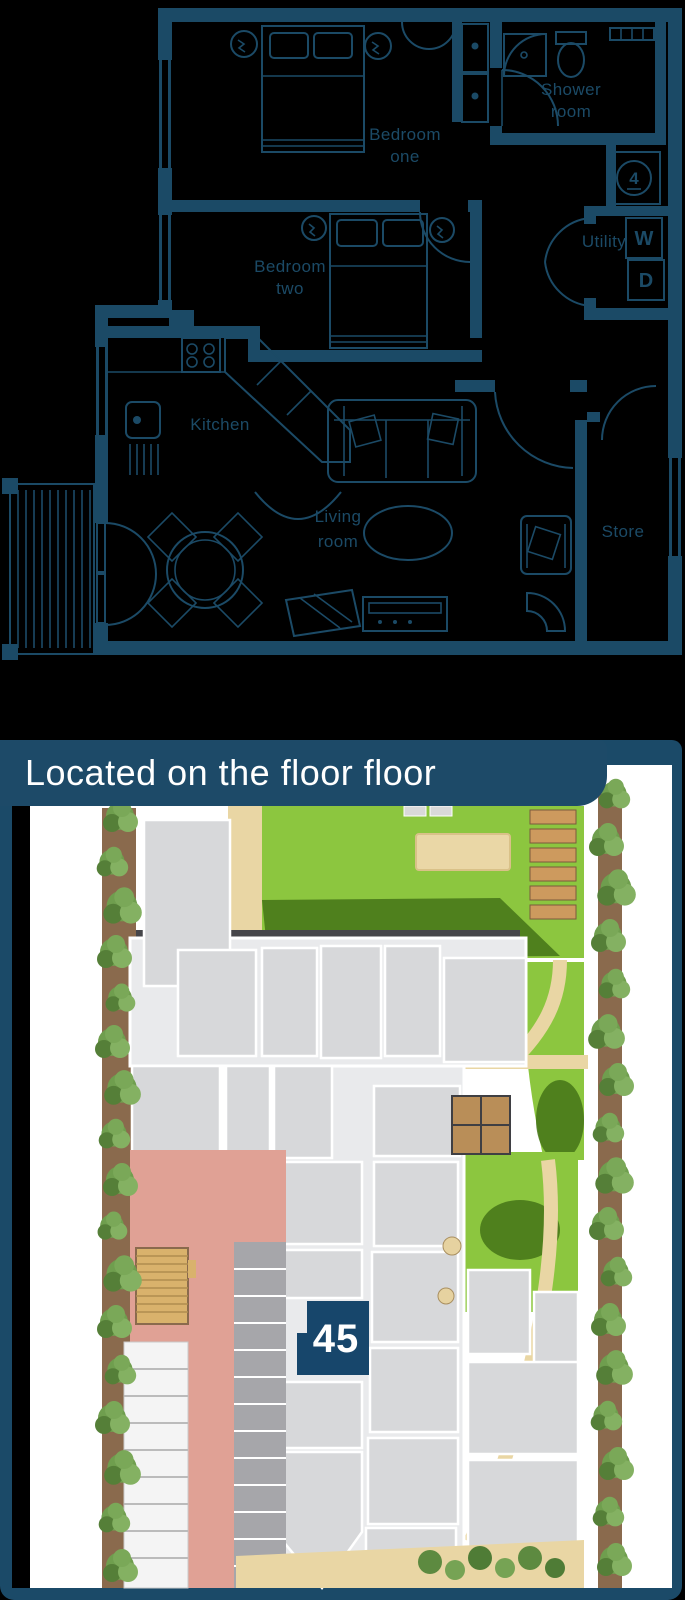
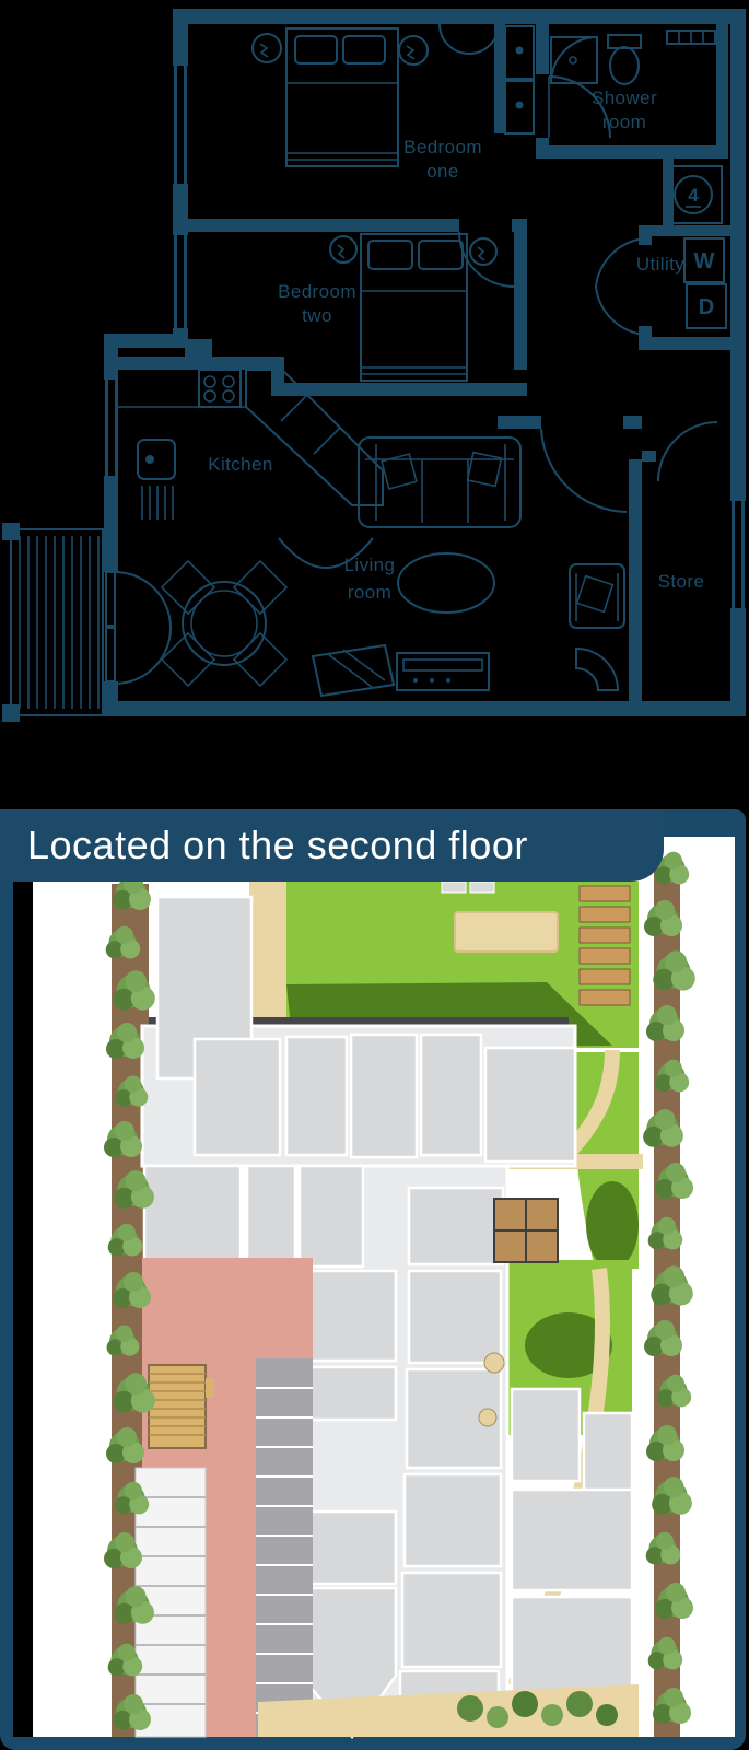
  Bedroom
  one
  Shower
  room
  4
  W
  D
  Utility
  Bedroom
  two
  Kitchen
  Living
  room
  Store
- 45
- Located on the floor floor
+ Located on the second floor
